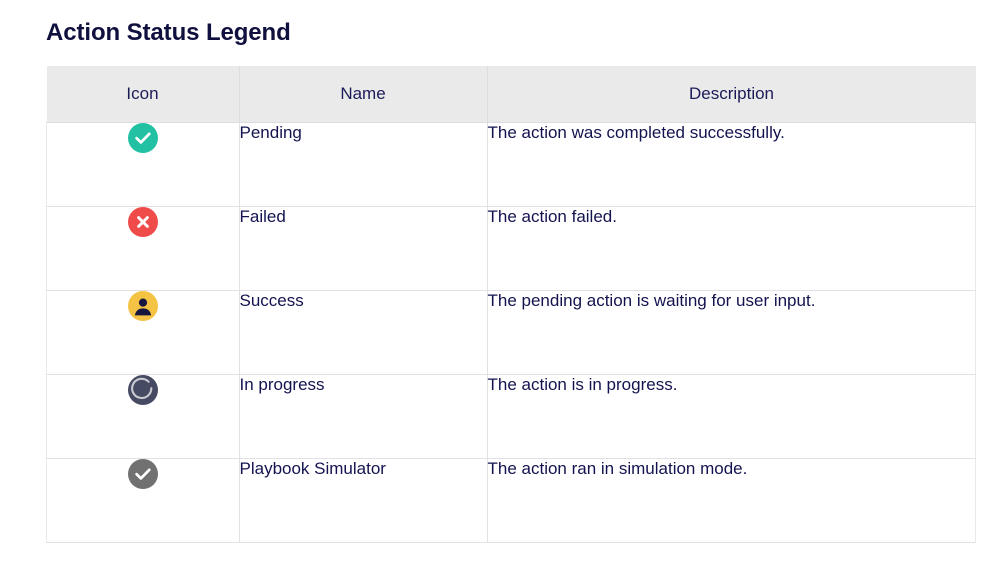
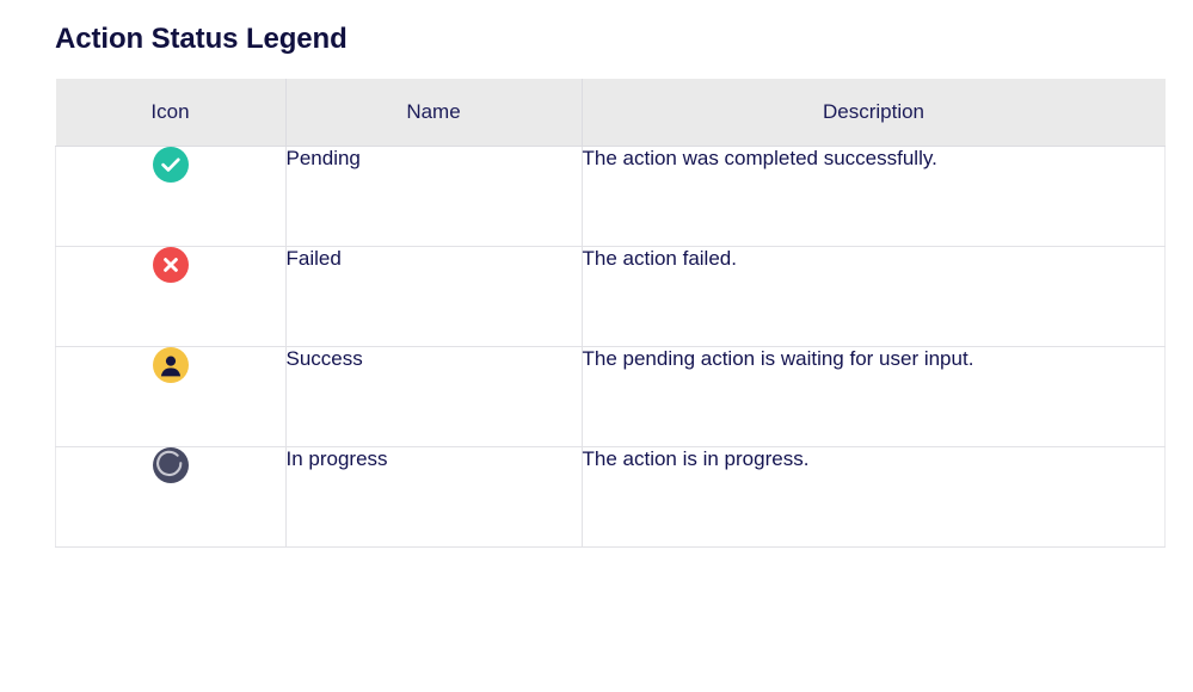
  Action Status Legend
  Icon	Name	Description
  	Pending	The action was completed successfully.
  	Failed	The action failed.
  	Success	The pending action is waiting for user input.
  	In progress	The action is in progress.
- 	Playbook Simulator	The action ran in simulation mode.
